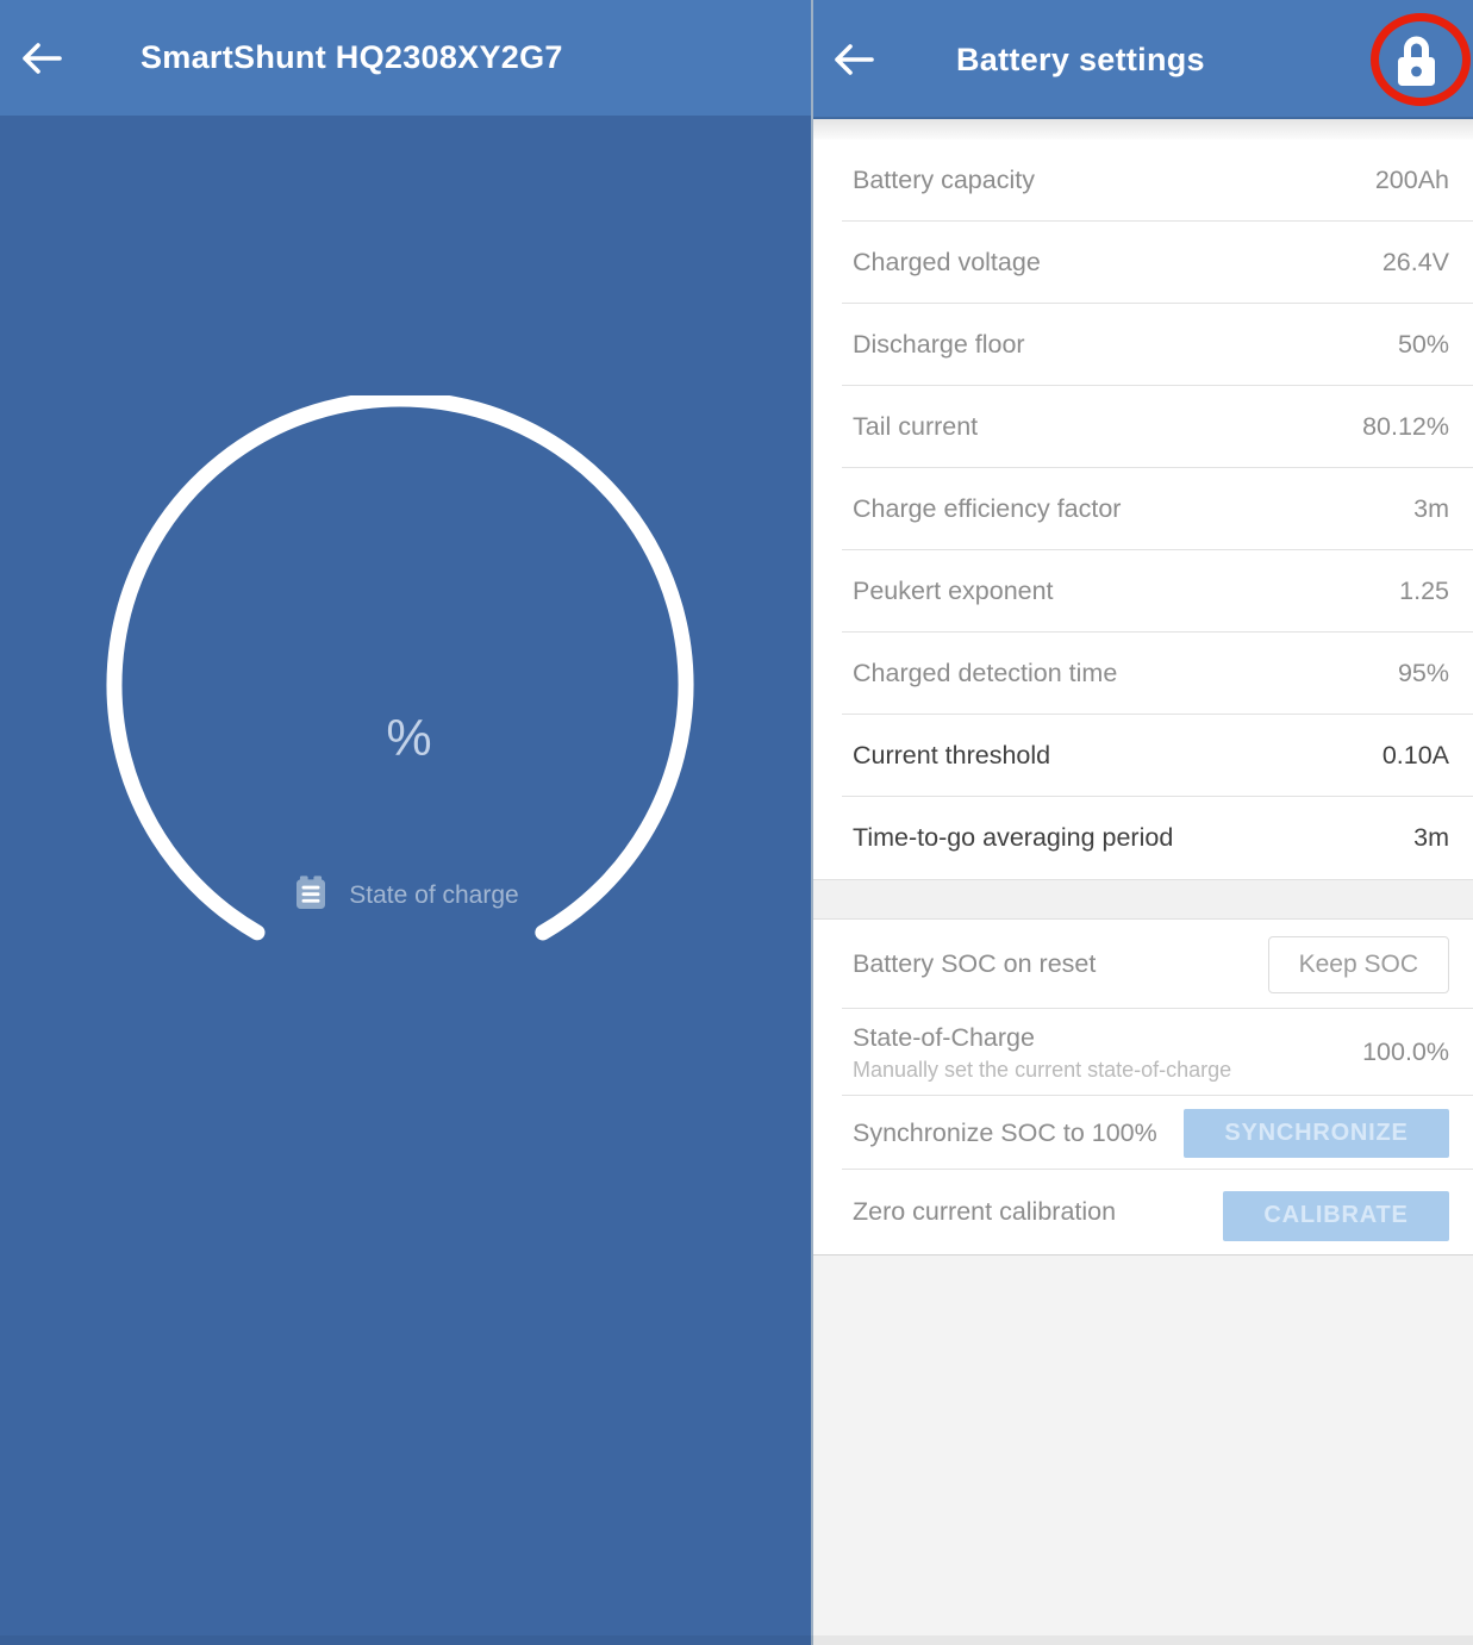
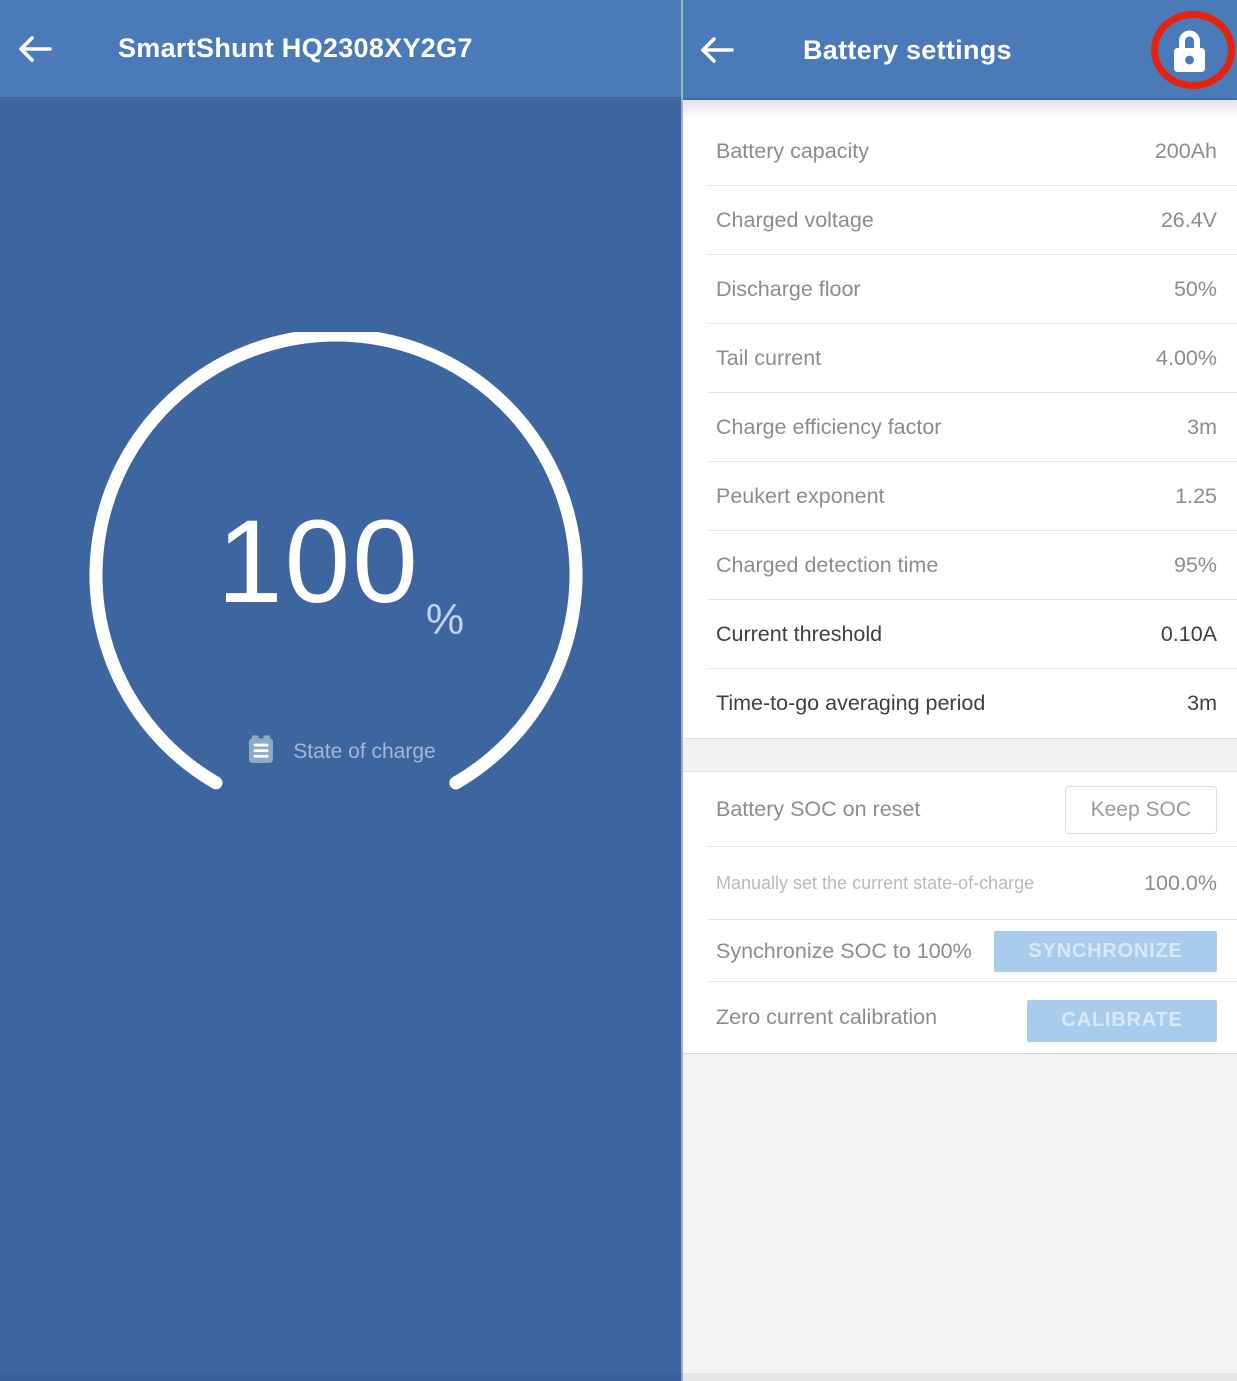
  SmartShunt HQ2308XY2G7
+ 100
  %
  State of charge
  Battery settings
  Battery capacity
  200Ah
  Charged voltage
  26.4V
  Discharge floor
  50%
  Tail current
- 80.12%
+ 4.00%
  Charge efficiency factor
  3m
  Peukert exponent
  1.25
  Charged detection time
  95%
  Current threshold
  0.10A
  Time-to-go averaging period
  3m
  Battery SOC on reset
  Keep SOC
- State-of-Charge
  Manually set the current state-of-charge
  100.0%
  Synchronize SOC to 100%
  SYNCHRONIZE
  Zero current calibration
  CALIBRATE
